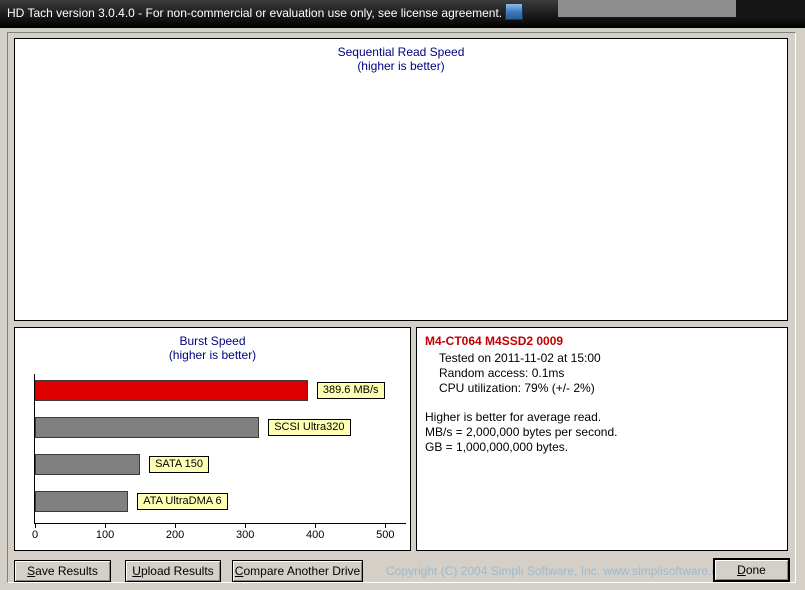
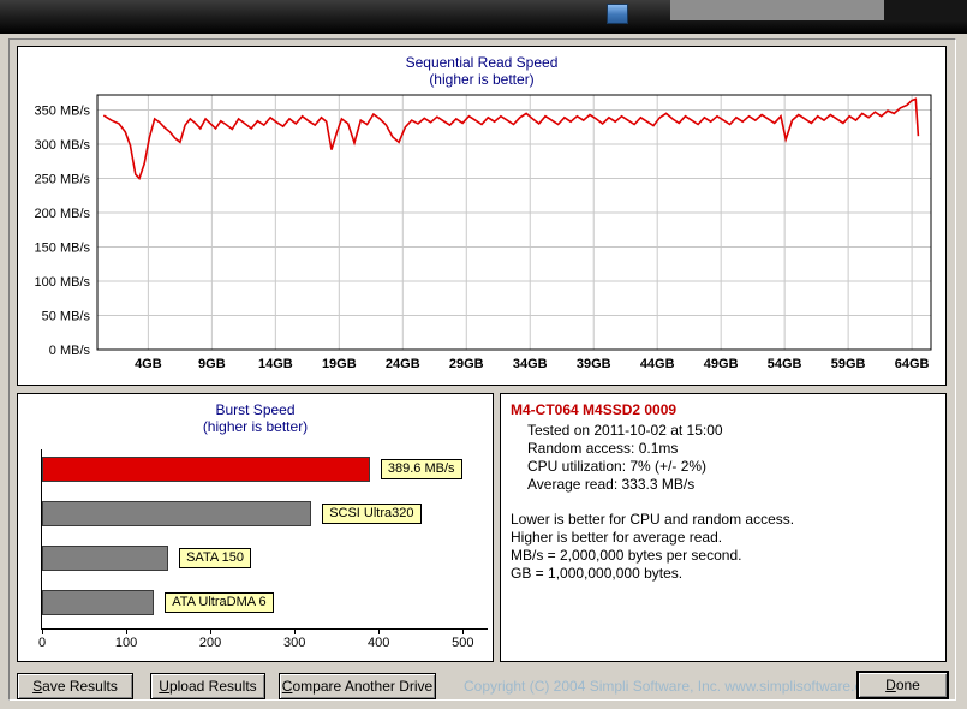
- HD Tach version 3.0.4.0 - For non-commercial or evaluation use only, see license agreement.
  Sequential Read Speed
  (higher is better)
+ 0 MB/s
+ 50 MB/s
+ 100 MB/s
+ 150 MB/s
+ 200 MB/s
+ 250 MB/s
+ 300 MB/s
+ 350 MB/s
+ 4GB
+ 9GB
+ 14GB
+ 19GB
+ 24GB
+ 29GB
+ 34GB
+ 39GB
+ 44GB
+ 49GB
+ 54GB
+ 59GB
+ 64GB
  Burst Speed
  (higher is better)
  389.6 MB/s
  SCSI Ultra320
  SATA 150
  ATA UltraDMA 6
  0
  100
  200
  300
  400
  500
  M4-CT064 M4SSD2 0009
- Tested on 2011-11-02 at 15:00
+ Tested on 2011-10-02 at 15:00
  Random access: 0.1ms
- CPU utilization: 79% (+/- 2%)
+ CPU utilization: 7% (+/- 2%)
+ Average read: 333.3 MB/s
+ Lower is better for CPU and random access.
  Higher is better for average read.
  MB/s = 2,000,000 bytes per second.
  GB = 1,000,000,000 bytes.
  Save Results
  Upload Results
  Compare Another Drive
  Copyright (C) 2004 Simpli Software, Inc. www.simplisoftware.
  Done
